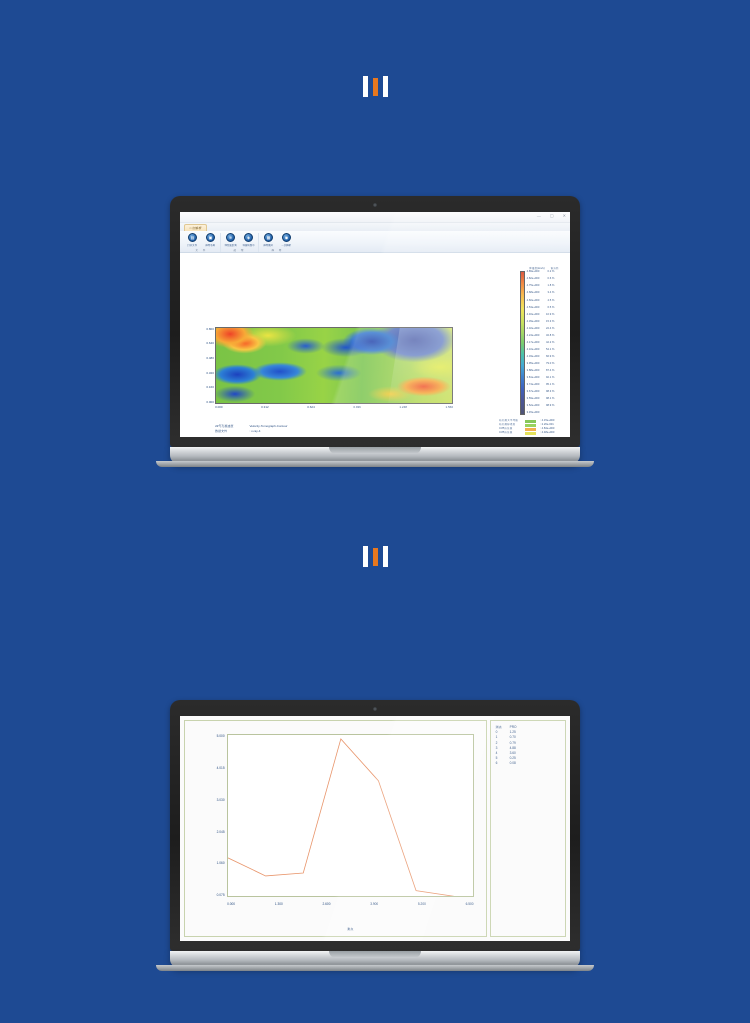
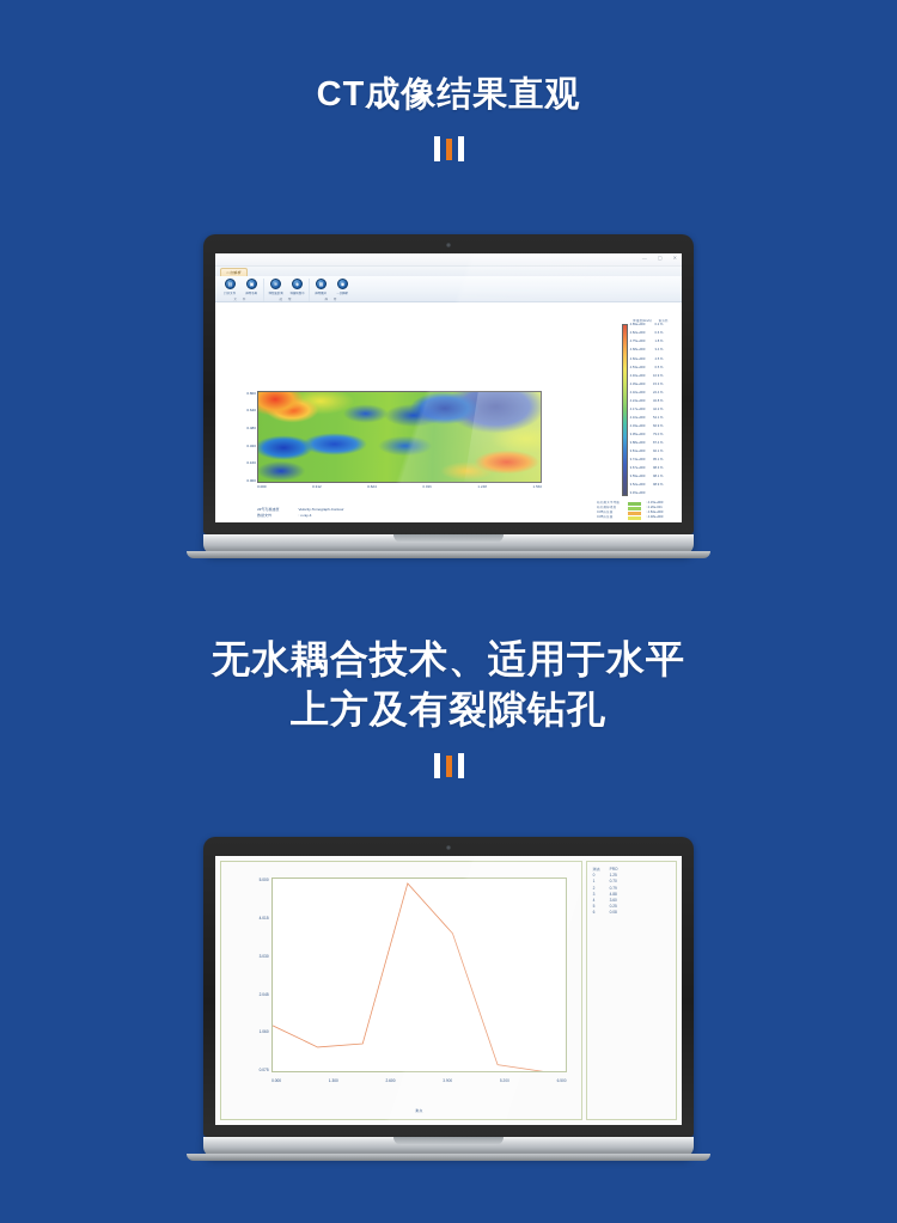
+ CT成像结果直观
+ 无水耦合技术、适用于水平
+ 上方及有裂隙钻孔
